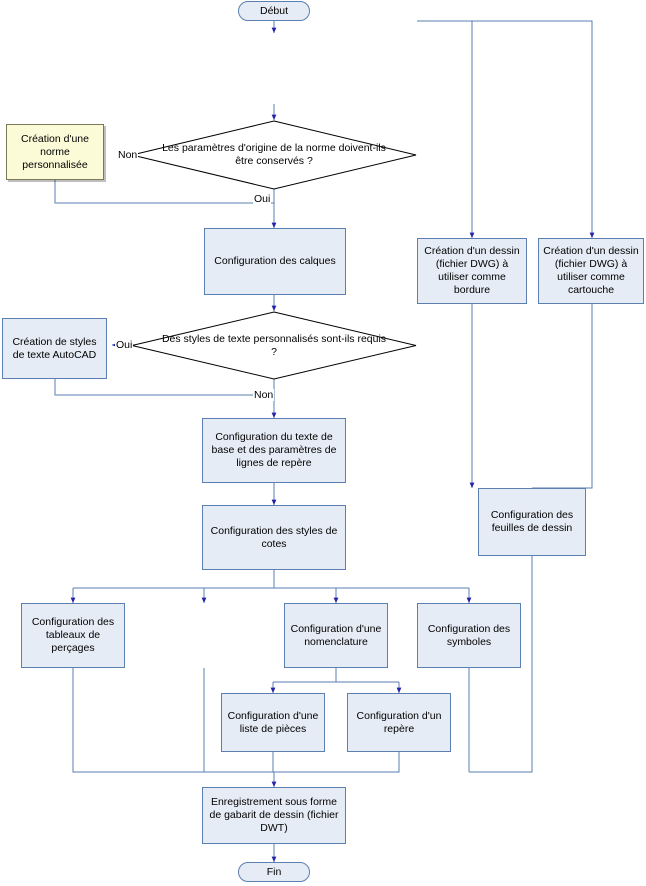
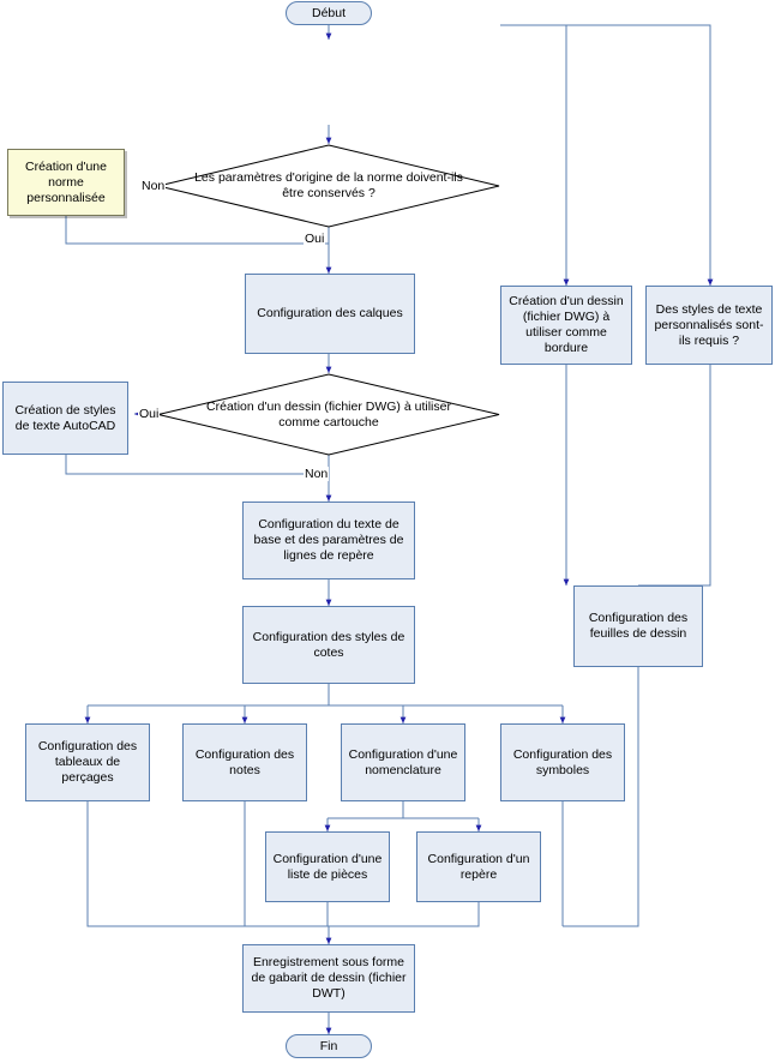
  Début
  Les paramètres d'origine de la norme doivent-ils être conservés ?
  Création d'une norme personnalisée
  Configuration des calques
- Des styles de texte personnalisés sont-ils requis ?
+ Création d'un dessin (fichier DWG) à utiliser comme cartouche
  Création de styles de texte AutoCAD
  Configuration du texte de base et des paramètres de lignes de repère
  Configuration des styles de cotes
  Configuration des tableaux de perçages
+ Configuration des notes
  Configuration d'une nomenclature
  Configuration des symboles
  Configuration d'une liste de pièces
  Configuration d'un repère
  Création d'un dessin (fichier DWG) à utiliser comme bordure
- Création d'un dessin (fichier DWG) à utiliser comme cartouche
+ Des styles de texte personnalisés sont-ils requis ?
  Configuration des feuilles de dessin
  Enregistrement sous forme de gabarit de dessin (fichier DWT)
  Fin
  Non
  Oui
  Oui
  Non
